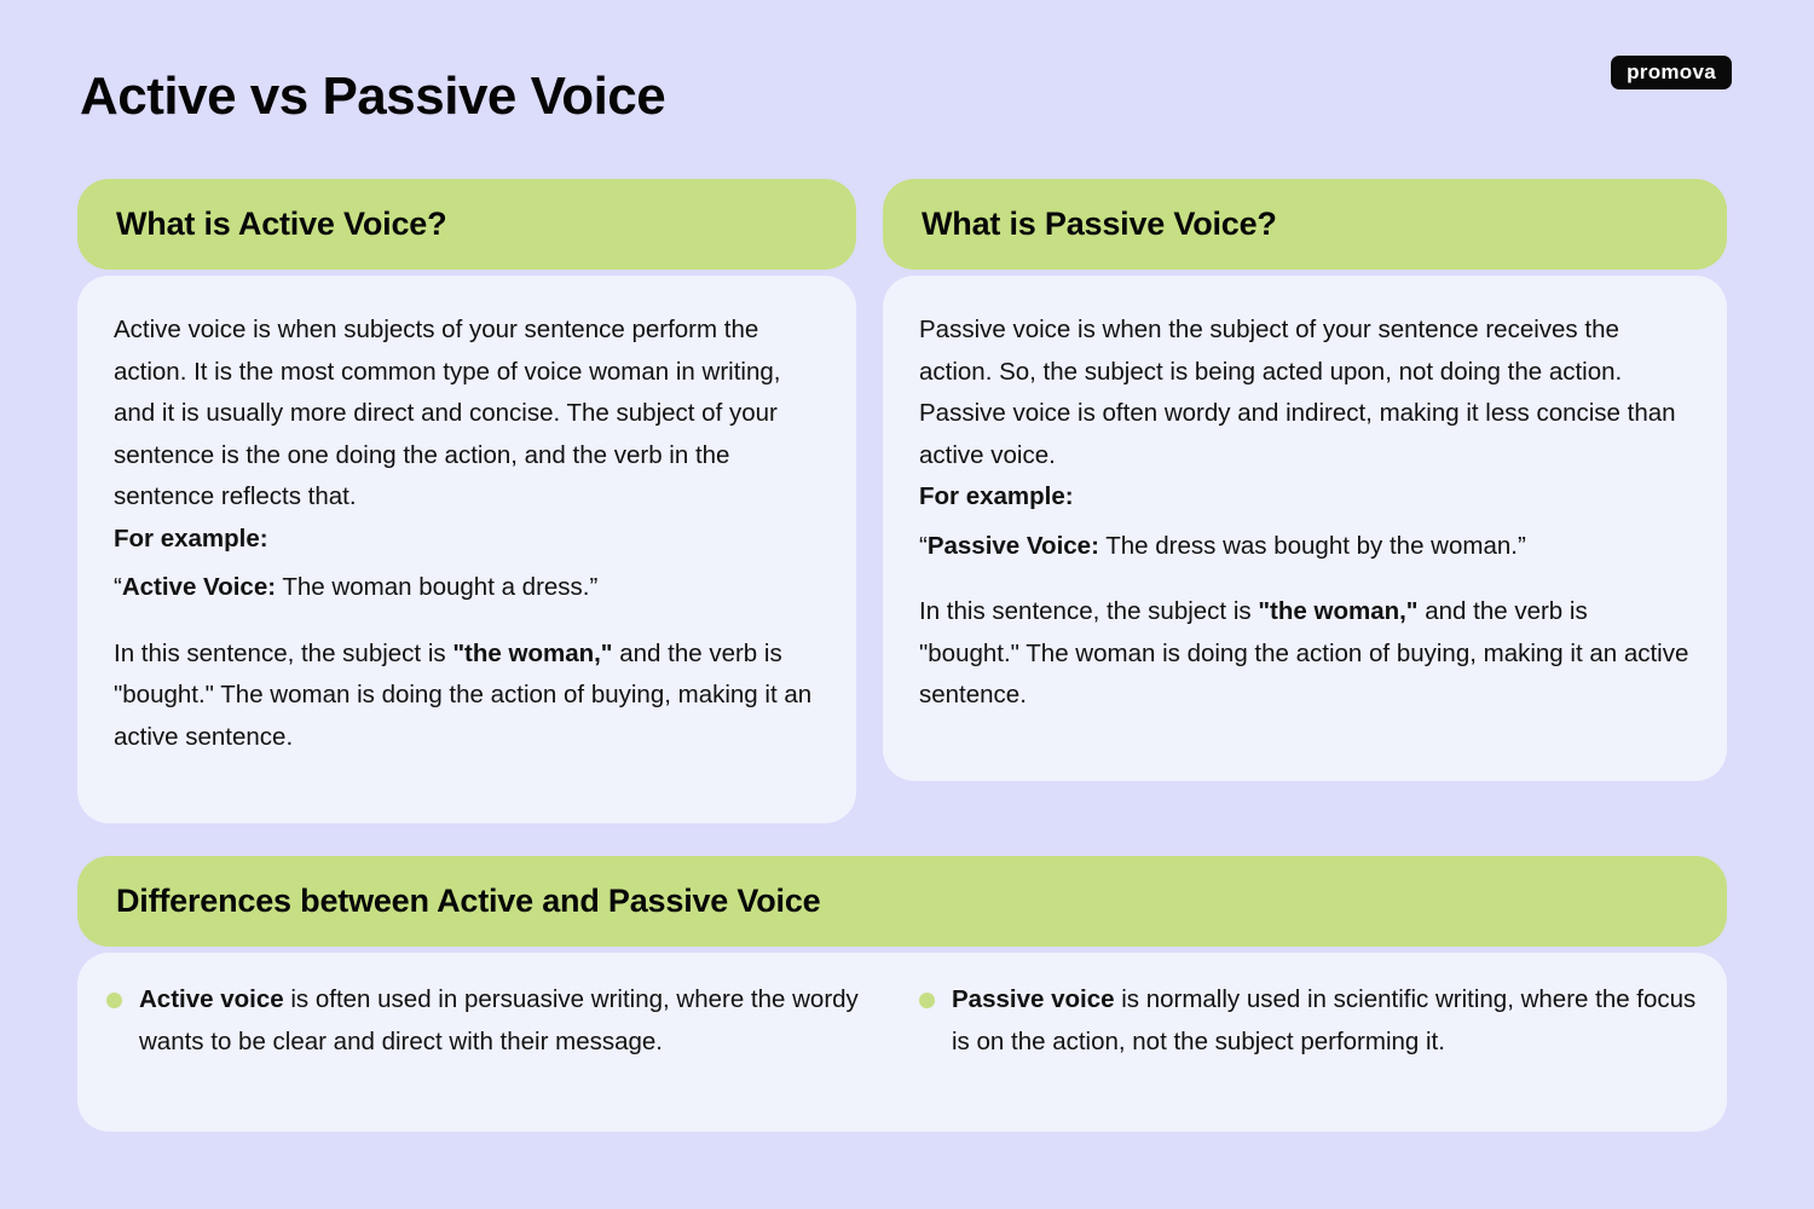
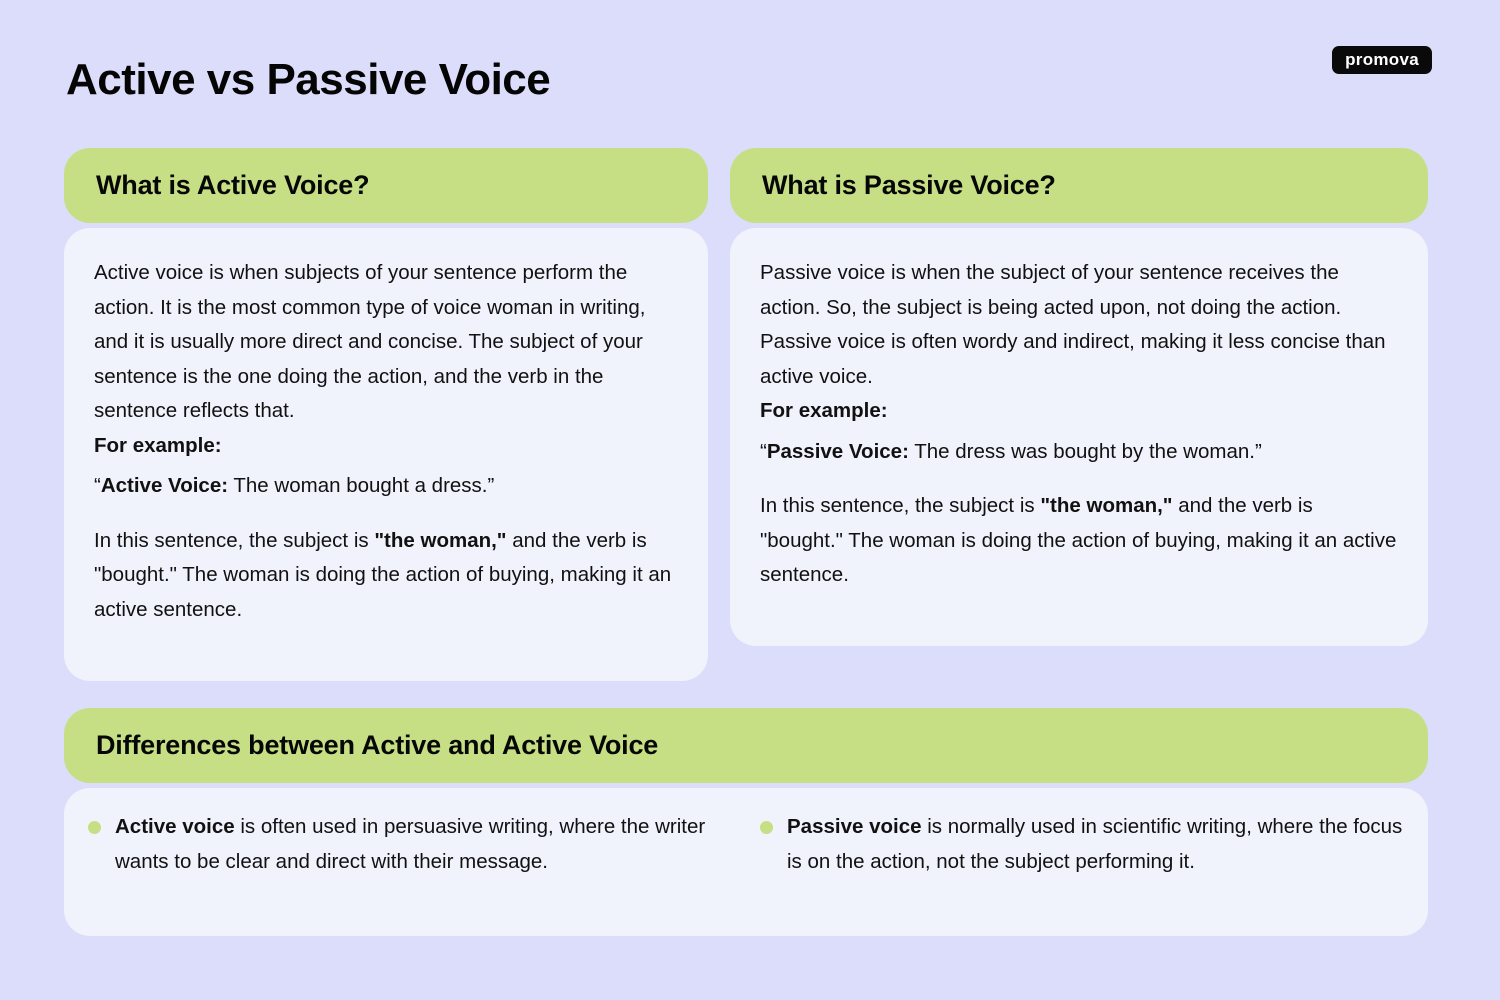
  Active vs Passive Voice
  promova
  What is Active Voice?
  Active voice is when subjects of your sentence perform the action. It is the most common type of voice woman in writing, and it is usually more direct and concise. The subject of your sentence is the one doing the action, and the verb in the sentence reflects that.
  For example:
  “Active Voice: The woman bought a dress.”
  In this sentence, the subject is "the woman," and the verb is "bought." The woman is doing the action of buying, making it an active sentence.
  What is Passive Voice?
  Passive voice is when the subject of your sentence receives the action. So, the subject is being acted upon, not doing the action. Passive voice is often wordy and indirect, making it less concise than active voice.
  For example:
  “Passive Voice: The dress was bought by the woman.”
  In this sentence, the subject is "the woman," and the verb is "bought." The woman is doing the action of buying, making it an active sentence.
- Differences between Active and Passive Voice
+ Differences between Active and Active Voice
- Active voice is often used in persuasive writing, where the wordy wants to be clear and direct with their message.
+ Active voice is often used in persuasive writing, where the writer wants to be clear and direct with their message.
  Passive voice is normally used in scientific writing, where the focus is on the action, not the subject performing it.
